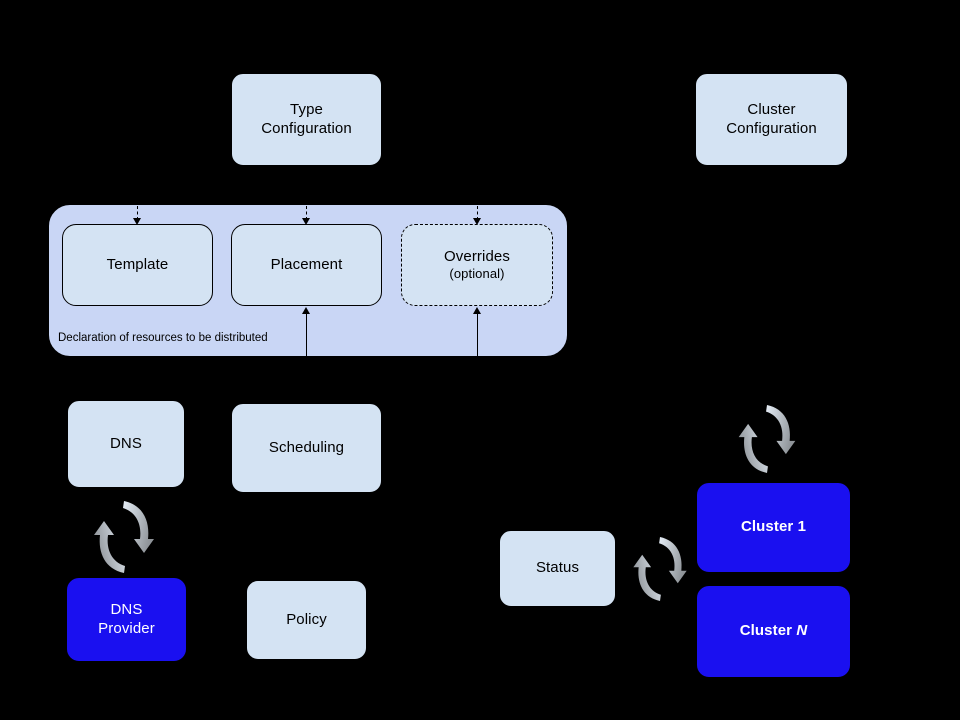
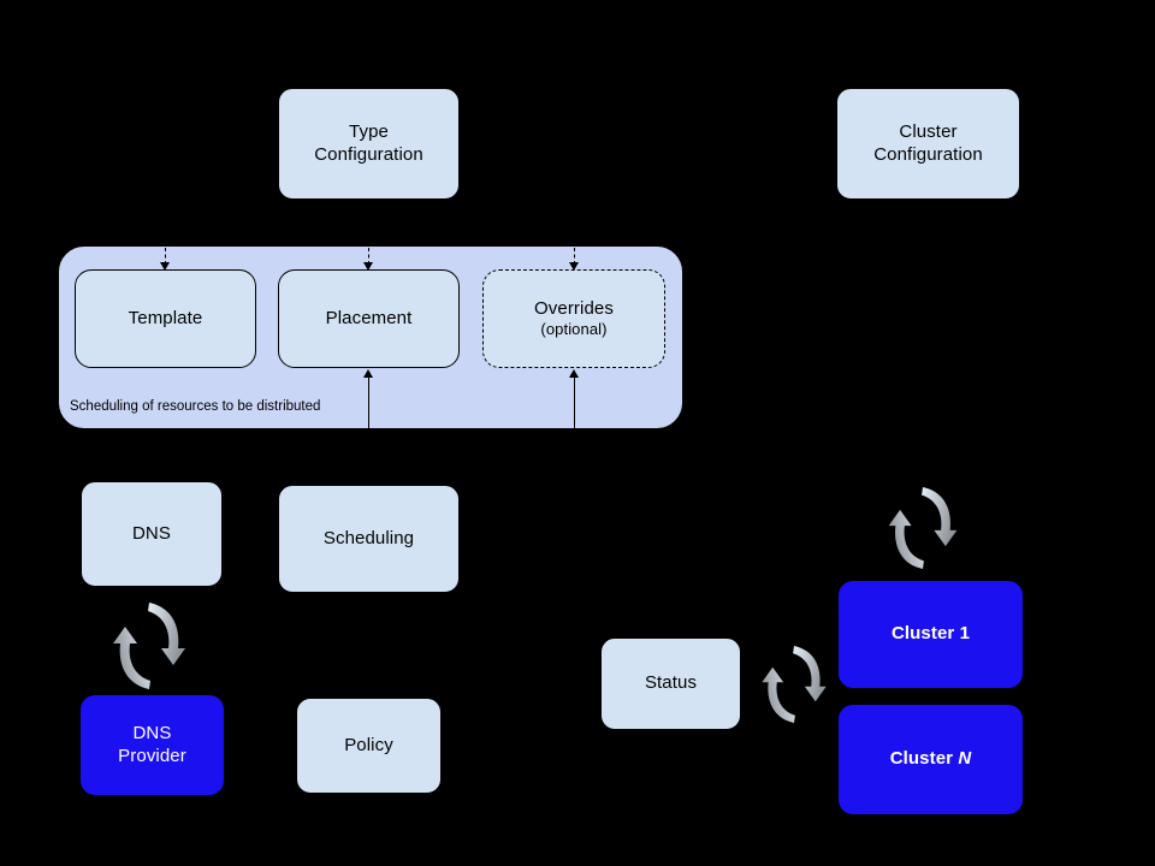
  Type
  Configuration
  Cluster
  Configuration
  Template
  Placement
  Overrides
  (optional)
- Declaration of resources to be distributed
+ Scheduling of resources to be distributed
  DNS
  DNS
  Provider
  Scheduling
  Policy
  Status
  Cluster 1
  Cluster N
